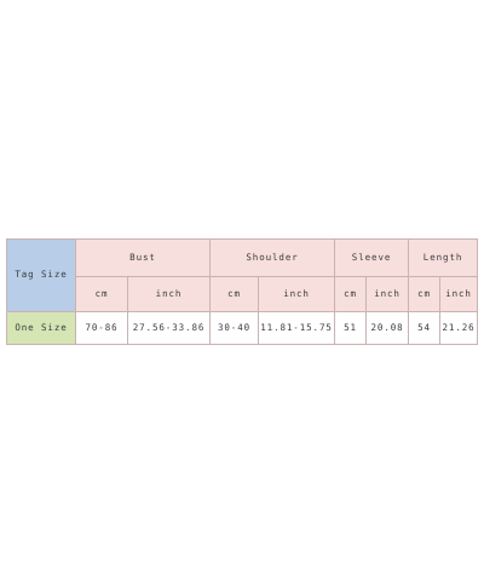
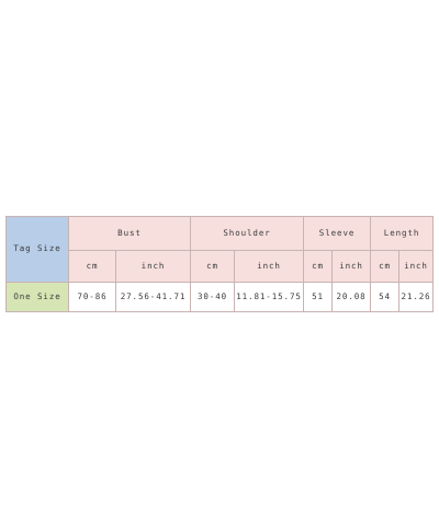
  Tag Size	Bust	Shoulder	Sleeve	Length
  cm	inch	cm	inch	cm	inch	cm	inch
- One Size	70-86	27.56-33.86	30-40	11.81-15.75	51	20.08	54	21.26
+ One Size	70-86	27.56-41.71	30-40	11.81-15.75	51	20.08	54	21.26
